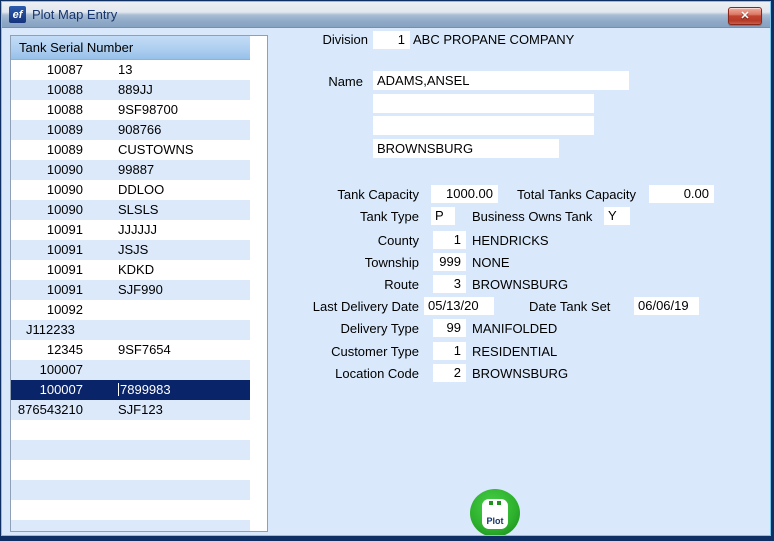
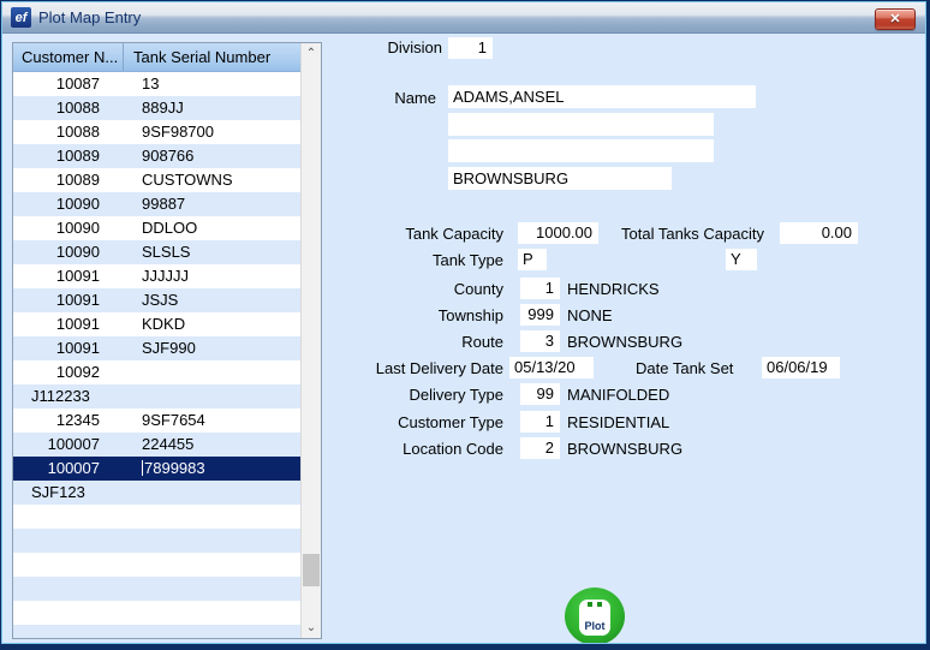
  ef
  Plot Map Entry
  ✕
+ Customer N...
  Tank Serial Number
  10087
  13
  10088
  889JJ
  10088
  9SF98700
  10089
  908766
  10089
  CUSTOWNS
  10090
  99887
  10090
  DDLOO
  10090
  SLSLS
  10091
  JJJJJJ
  10091
  JSJS
  10091
  KDKD
  10091
  SJF990
  10092
  J112233
  12345
  9SF7654
  100007
+ 224455
  100007
  7899983
- 876543210
  SJF123
+ ⌃
+ ⌄
  Division
  1
- ABC PROPANE COMPANY
  Name
  ADAMS,ANSEL
  BROWNSBURG
  Tank Capacity
  1000.00
  Total Tanks Capacity
  0.00
  Tank Type
  P
- Business Owns Tank
  Y
  County
  1
  HENDRICKS
  Township
  999
  NONE
  Route
  3
  BROWNSBURG
  Last Delivery Date
  05/13/20
  Date Tank Set
  06/06/19
  Delivery Type
  99
  MANIFOLDED
  Customer Type
  1
  RESIDENTIAL
  Location Code
  2
  BROWNSBURG
  Plot
